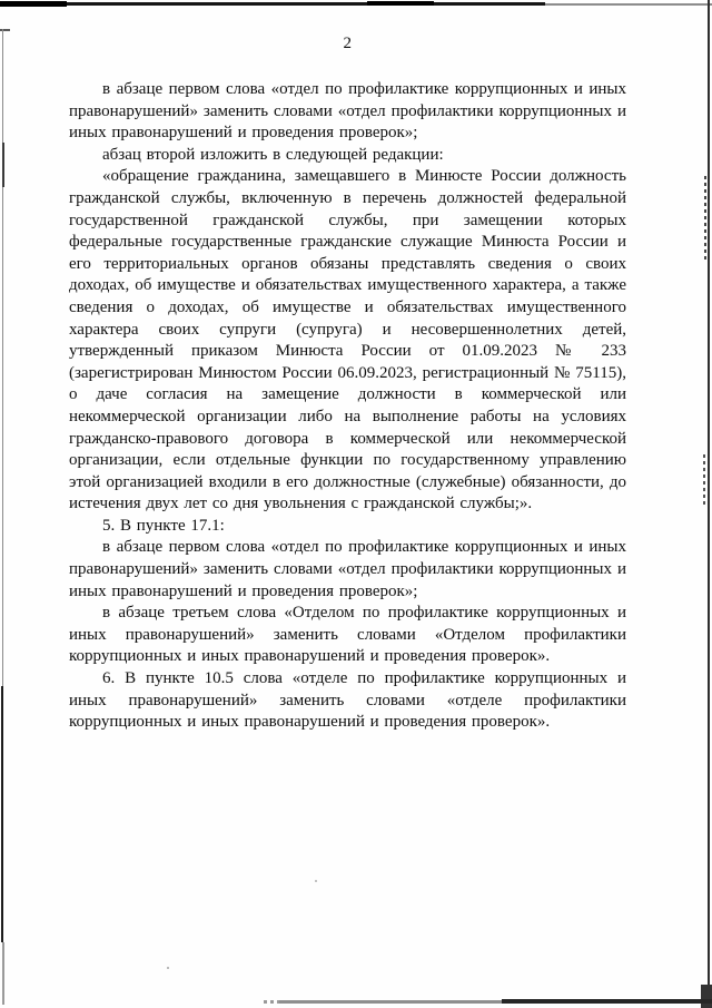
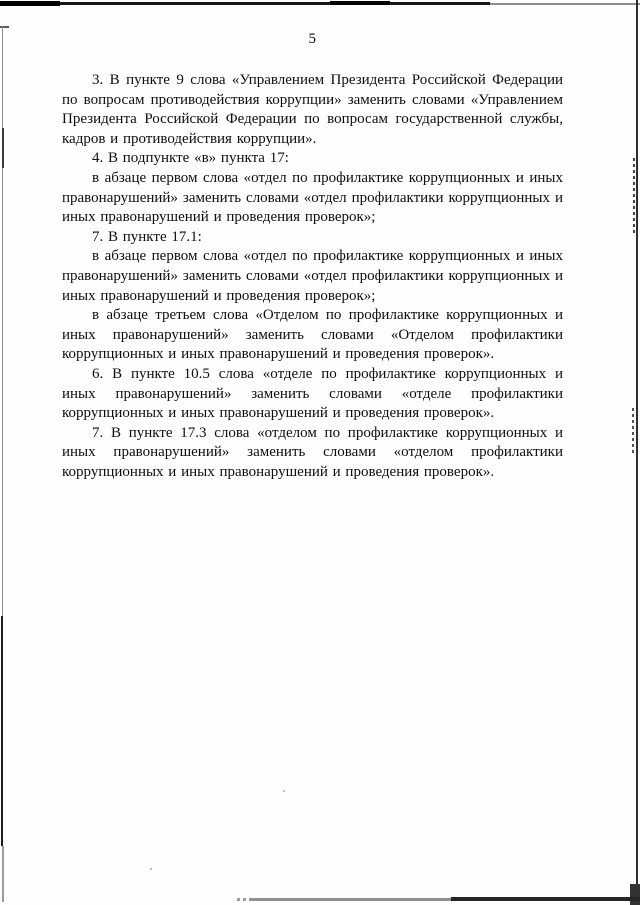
- 2
+ 5
+ 3. В пункте 9 слова «Управлением Президента Российской Федерации по вопросам противодействия коррупции» заменить словами «Управлением Президента Российской Федерации по вопросам государственной службы, кадров и противодействия коррупции».
+ 4. В подпункте «в» пункта 17:
  в абзаце первом слова «отдел по профилактике коррупционных и иных правонарушений» заменить словами «отдел профилактики коррупционных и иных правонарушений и проведения проверок»;
- абзац второй изложить в следующей редакции:
- «обращение гражданина, замещавшего в Минюсте России должность гражданской службы, включенную в перечень должностей федеральной государственной гражданской службы, при замещении которых федеральные государственные гражданские служащие Минюста России и его территориальных органов обязаны представлять сведения о своих доходах, об имуществе и обязательствах имущественного характера, а также сведения о доходах, об имуществе и обязательствах имущественного характера своих супруги (супруга) и несовершеннолетних детей, утвержденный приказом Минюста России от 01.09.2023 № 233 (зарегистрирован Минюстом России 06.09.2023, регистрационный № 75115), о даче согласия на замещение должности в коммерческой или некоммерческой организации либо на выполнение работы на условиях гражданско-правового договора в коммерческой или некоммерческой организации, если отдельные функции по государственному управлению этой организацией входили в его должностные (служебные) обязанности, до истечения двух лет со дня увольнения с гражданской службы;».
- 5. В пункте 17.1:
+ 7. В пункте 17.1:
  в абзаце первом слова «отдел по профилактике коррупционных и иных правонарушений» заменить словами «отдел профилактики коррупционных и иных правонарушений и проведения проверок»;
  в абзаце третьем слова «Отделом по профилактике коррупционных и иных правонарушений» заменить словами «Отделом профилактики коррупционных и иных правонарушений и проведения проверок».
  6. В пункте 10.5 слова «отделе по профилактике коррупционных и иных правонарушений» заменить словами «отделе профилактики коррупционных и иных правонарушений и проведения проверок».
+ 7. В пункте 17.3 слова «отделом по профилактике коррупционных и иных правонарушений» заменить словами «отделом профилактики коррупционных и иных правонарушений и проведения проверок».
